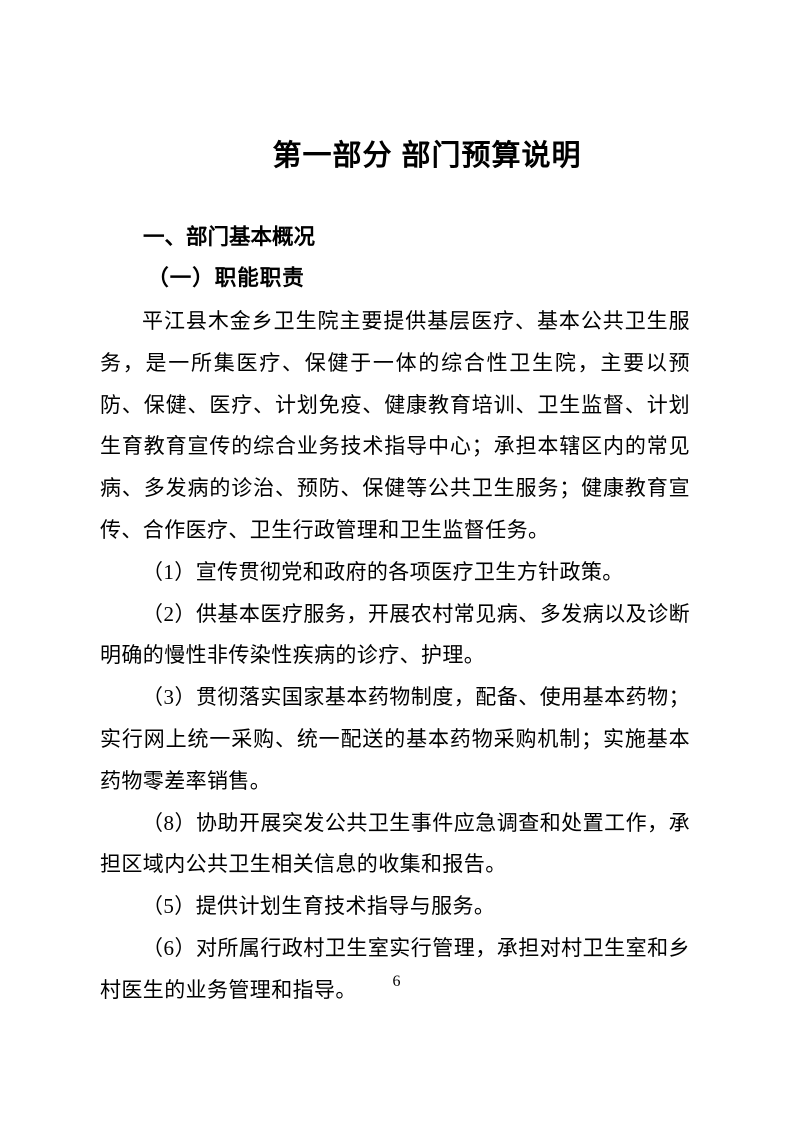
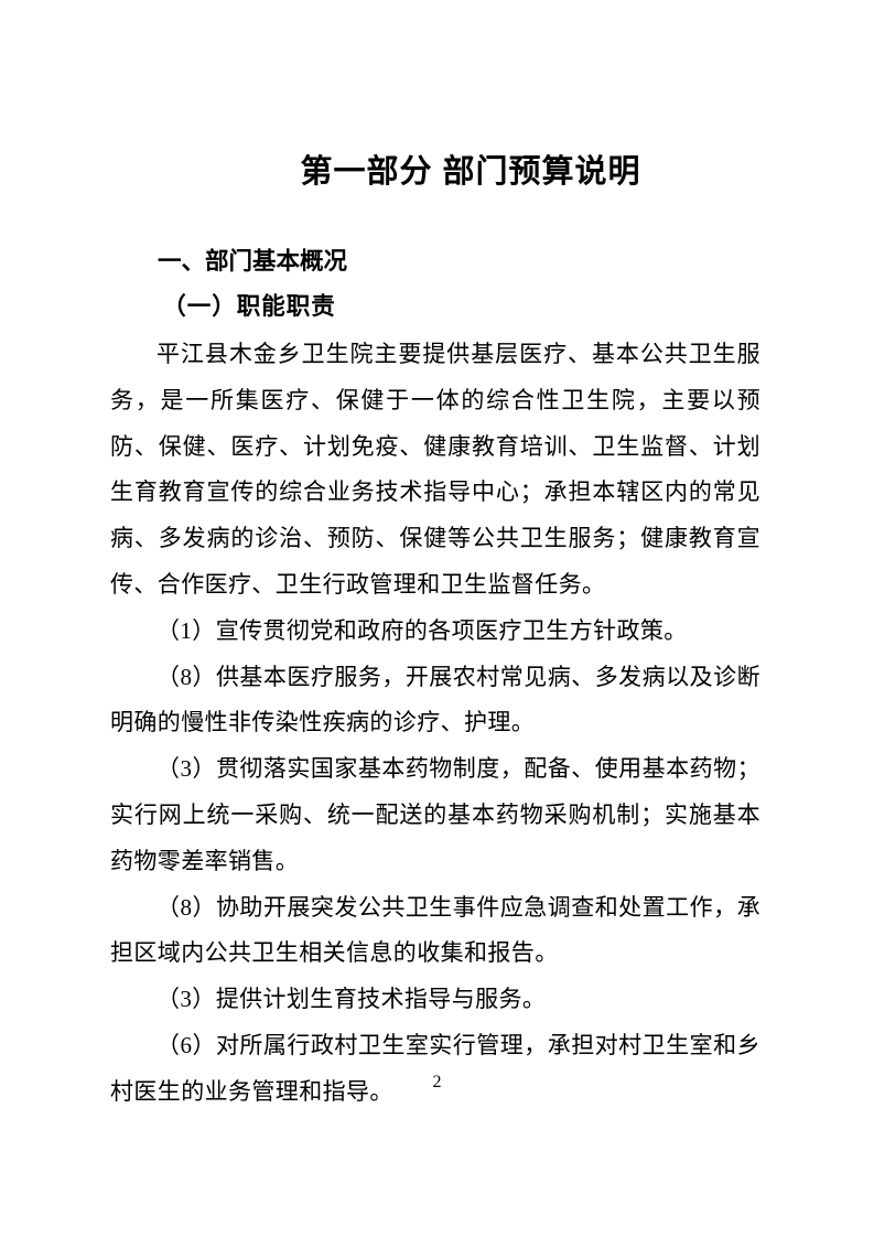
  第一部分 部门预算说明
  一、部门基本概况
  （一）职能职责
  平江县木金乡卫生院主要提供基层医疗、基本公共卫生服务，是一所集医疗、保健于一体的综合性卫生院，主要以预防、保健、医疗、计划免疫、健康教育培训、卫生监督、计划生育教育宣传的综合业务技术指导中心；承担本辖区内的常见病、多发病的诊治、预防、保健等公共卫生服务；健康教育宣传、合作医疗、卫生行政管理和卫生监督任务。
  （1）宣传贯彻党和政府的各项医疗卫生方针政策。
- （2）供基本医疗服务，开展农村常见病、多发病以及诊断明确的慢性非传染性疾病的诊疗、护理。
+ （8）供基本医疗服务，开展农村常见病、多发病以及诊断明确的慢性非传染性疾病的诊疗、护理。
  （3）贯彻落实国家基本药物制度，配备、使用基本药物；实行网上统一采购、统一配送的基本药物采购机制；实施基本药物零差率销售。
  （8）协助开展突发公共卫生事件应急调查和处置工作，承担区域内公共卫生相关信息的收集和报告。
- （5）提供计划生育技术指导与服务。
+ （3）提供计划生育技术指导与服务。
  （6）对所属行政村卫生室实行管理，承担对村卫生室和乡村医生的业务管理和指导。
- 6
+ 2
